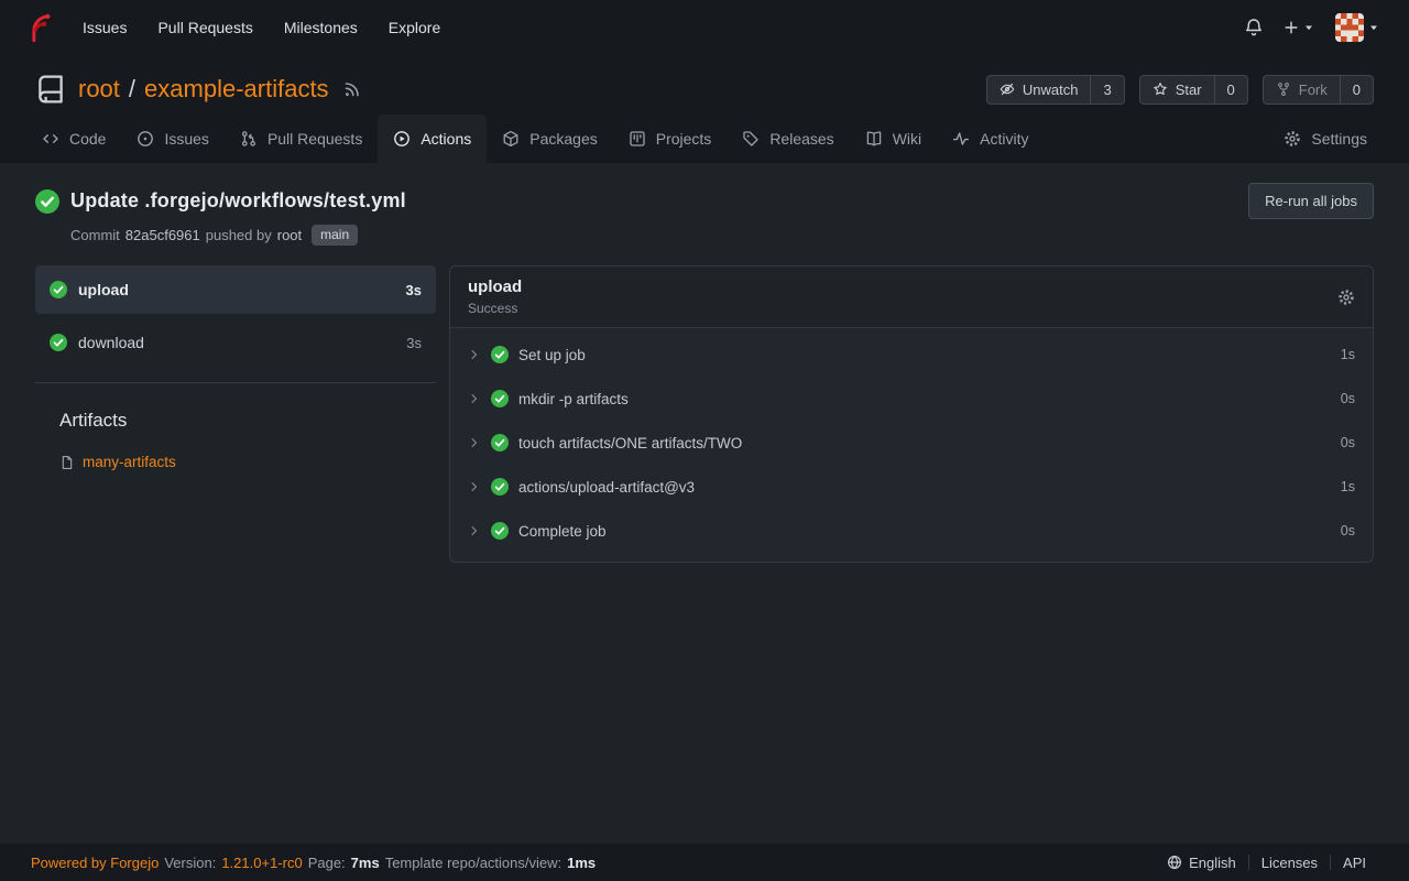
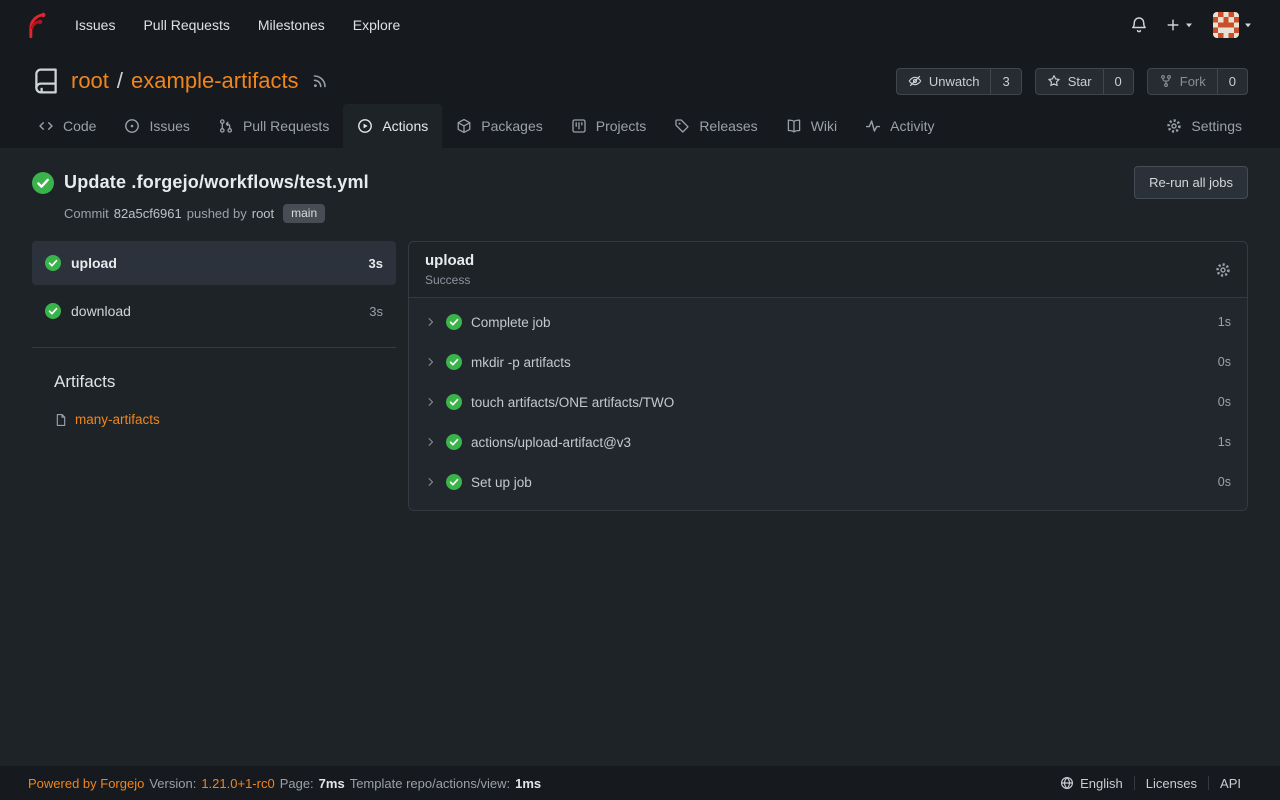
  Issues
  Pull Requests
  Milestones
  Explore
  root
  /
  example-artifacts
  Unwatch
  3
  Star
  0
  Fork
  0
  Code
  Issues
  Pull Requests
  Actions
  Packages
  Projects
  Releases
  Wiki
  Activity
  Settings
  Update .forgejo/workflows/test.yml
  Re-run all jobs
  Commit
  82a5cf6961
  pushed by
  root
  main
  upload
  3s
  download
  3s
  Artifacts
  many-artifacts
  upload
  Success
- Set up job
+ Complete job
  1s
  mkdir -p artifacts
  0s
  touch artifacts/ONE artifacts/TWO
  0s
  actions/upload-artifact@v3
  1s
- Complete job
+ Set up job
  0s
  Powered by Forgejo
  Version:
  1.21.0+1-rc0
  Page:
  7ms
  Template repo/actions/view:
  1ms
  English
  Licenses
  API
